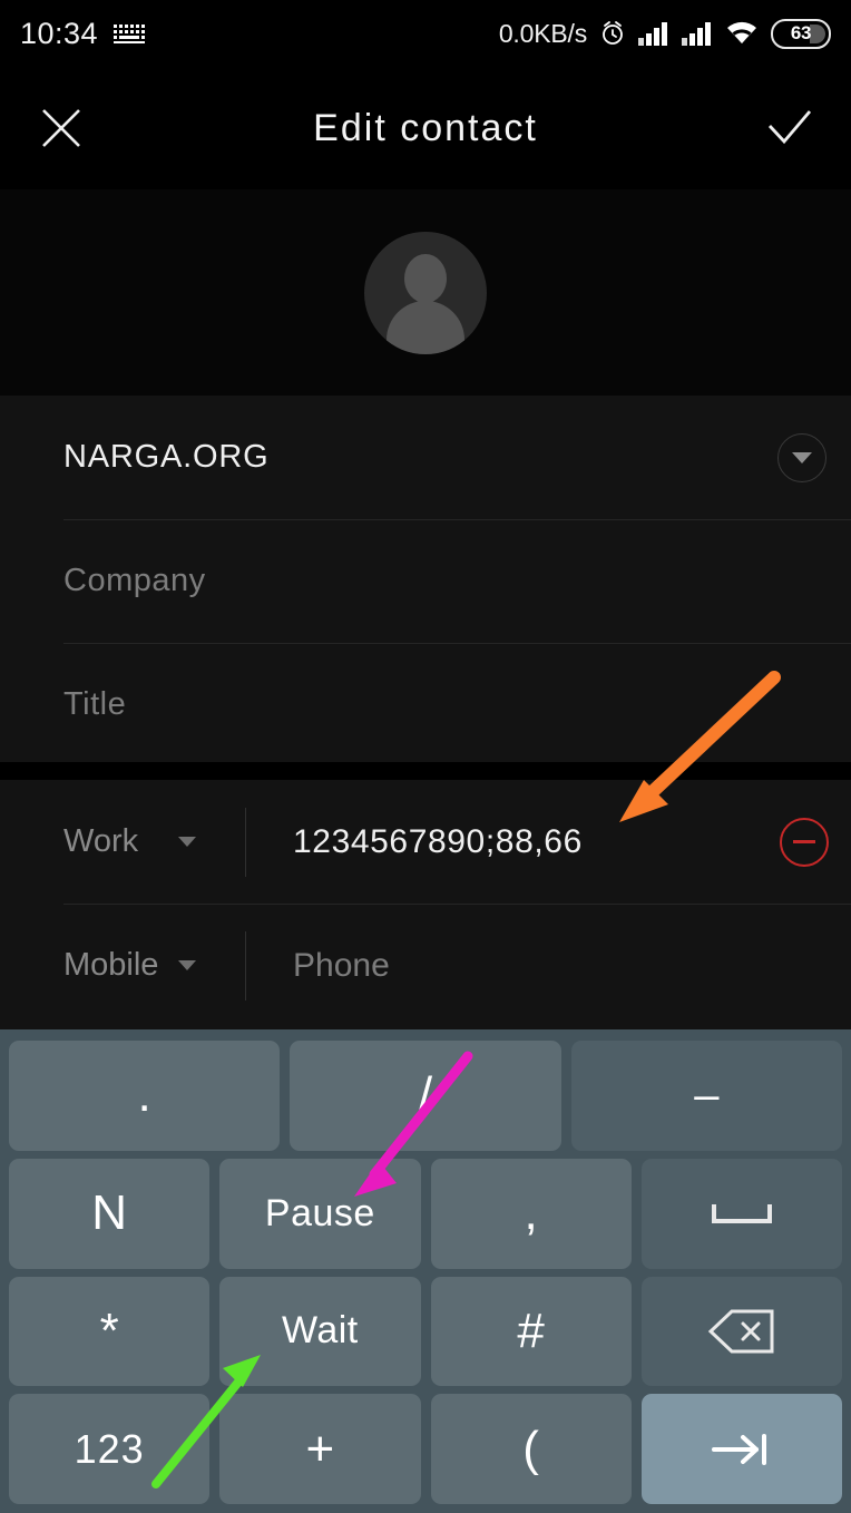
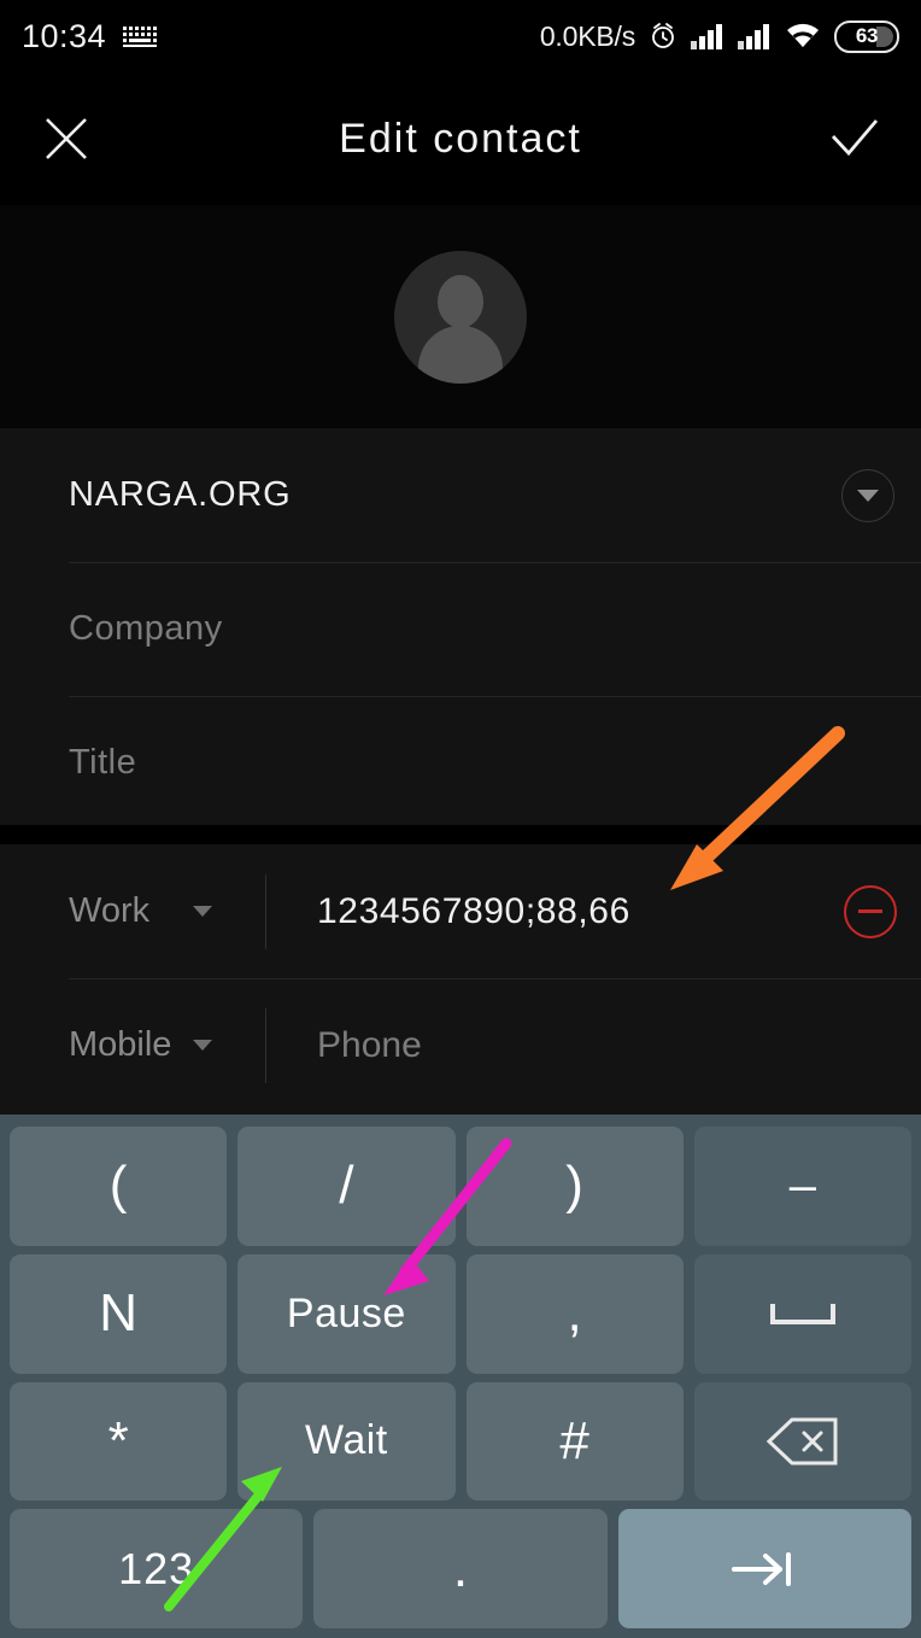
  10:34
  0.0KB/s
  63
  Edit contact
  NARGA.ORG
  Company
  Title
  Work
  1234567890;88,66
  Mobile
  Phone
- .
+ (
  /
+ )
  –
  N
  Pause
  ,
  *
  Wait
  #
  123
- +
- (
+ .
